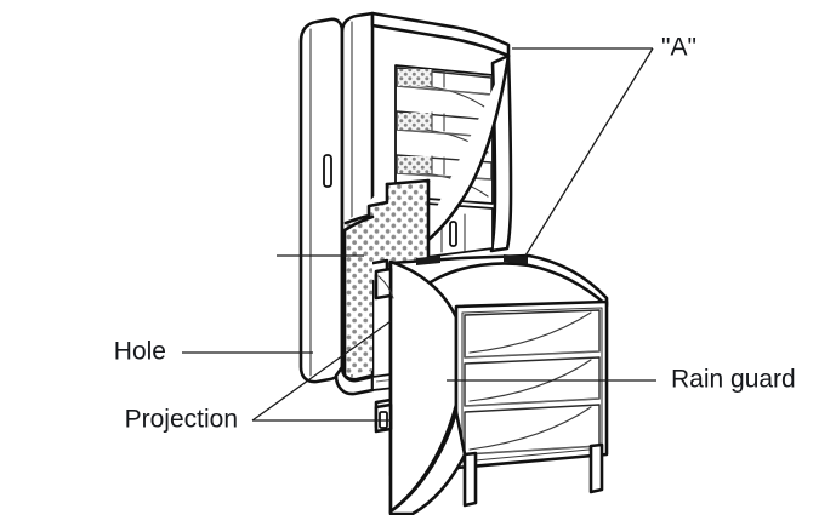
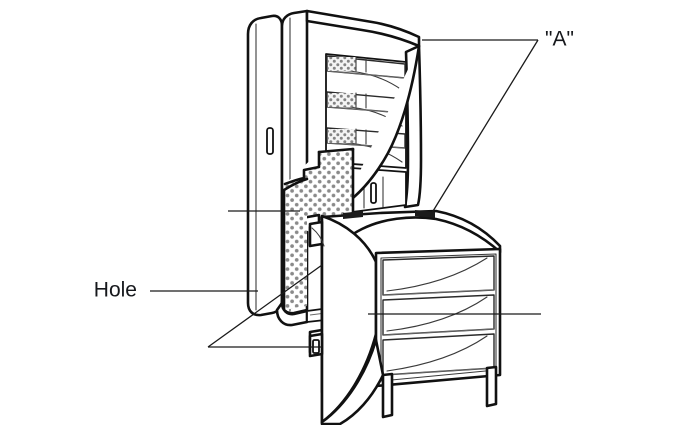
  Hole
- Projection
- Rain guard
  "A"
